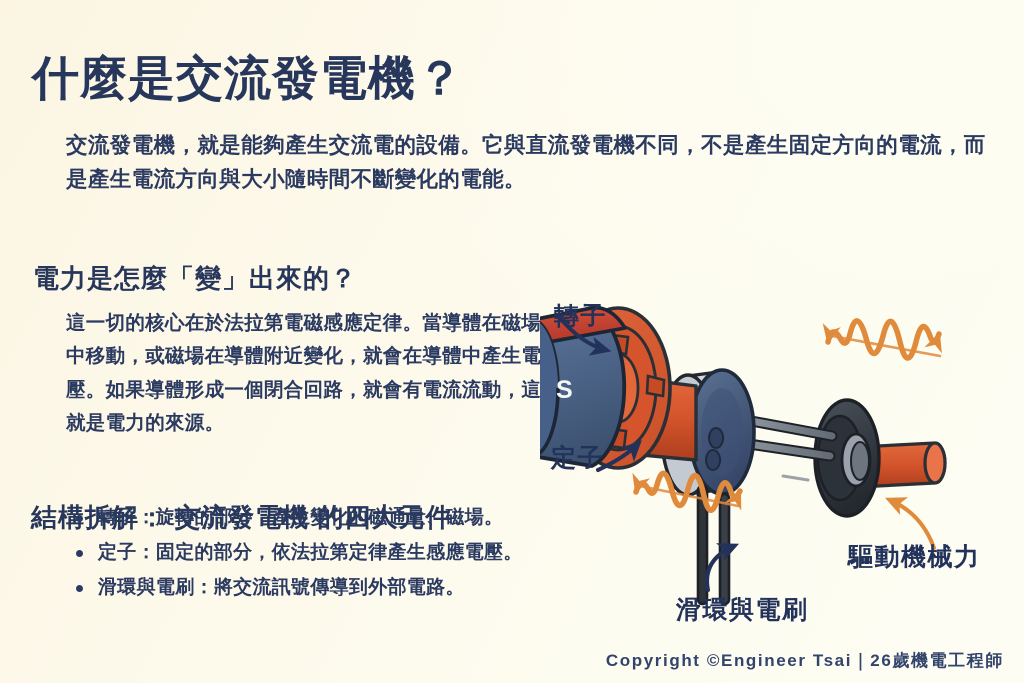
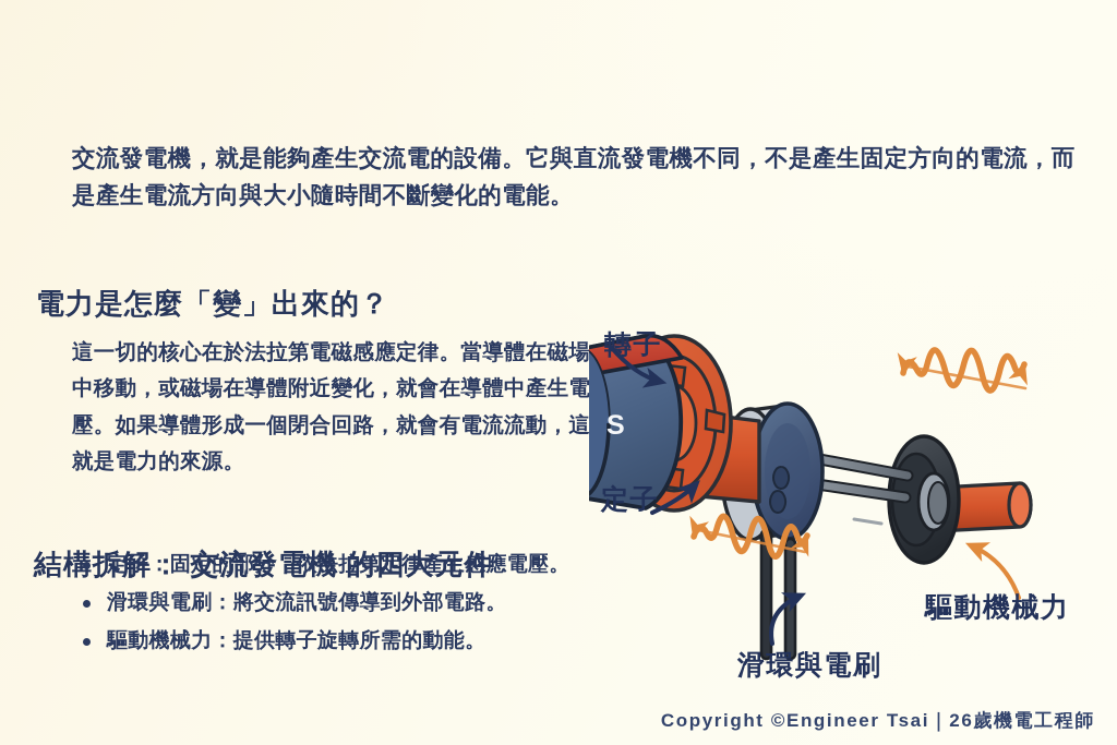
- 什麼是交流發電機？
  交流發電機，就是能夠產生交流電的設備。它與直流發電機不同，不是產生固定方向的電流，而是產生電流方向與大小隨時間不斷變化的電能。
  電力是怎麼「變」出來的？
  這一切的核心在於法拉第電磁感應定律。當導體在磁場中移動，或磁場在導體附近變化，就會在導體中產生電壓。如果導體形成一個閉合回路，就會有電流流動，這就是電力的來源。
- 轉子：旋轉的部分，產生變化的磁通量、磁場。
  定子：固定的部分，依法拉第定律產生感應電壓。
  滑環與電刷：將交流訊號傳導到外部電路。
+ 驅動機械力：提供轉子旋轉所需的動能。
  S
  轉子
  定子
  滑環與電刷
  驅動機械力
  Copyright ©Engineer Tsai｜26歲機電工程師
